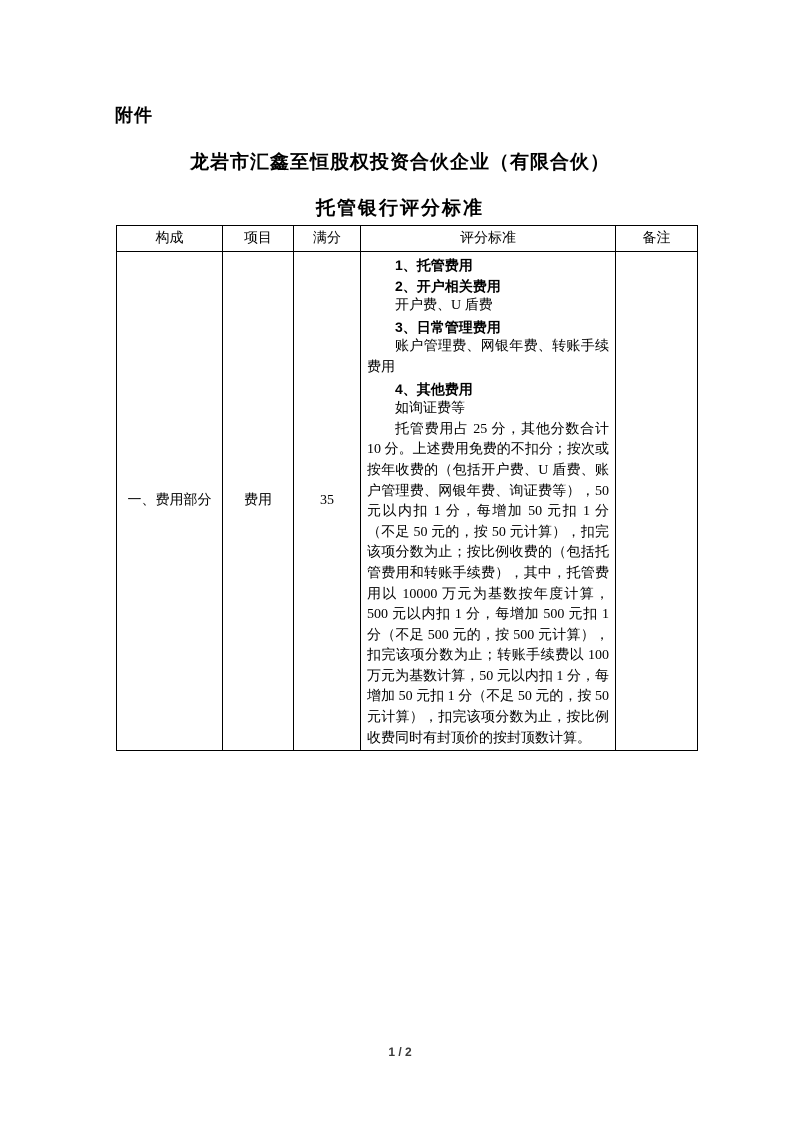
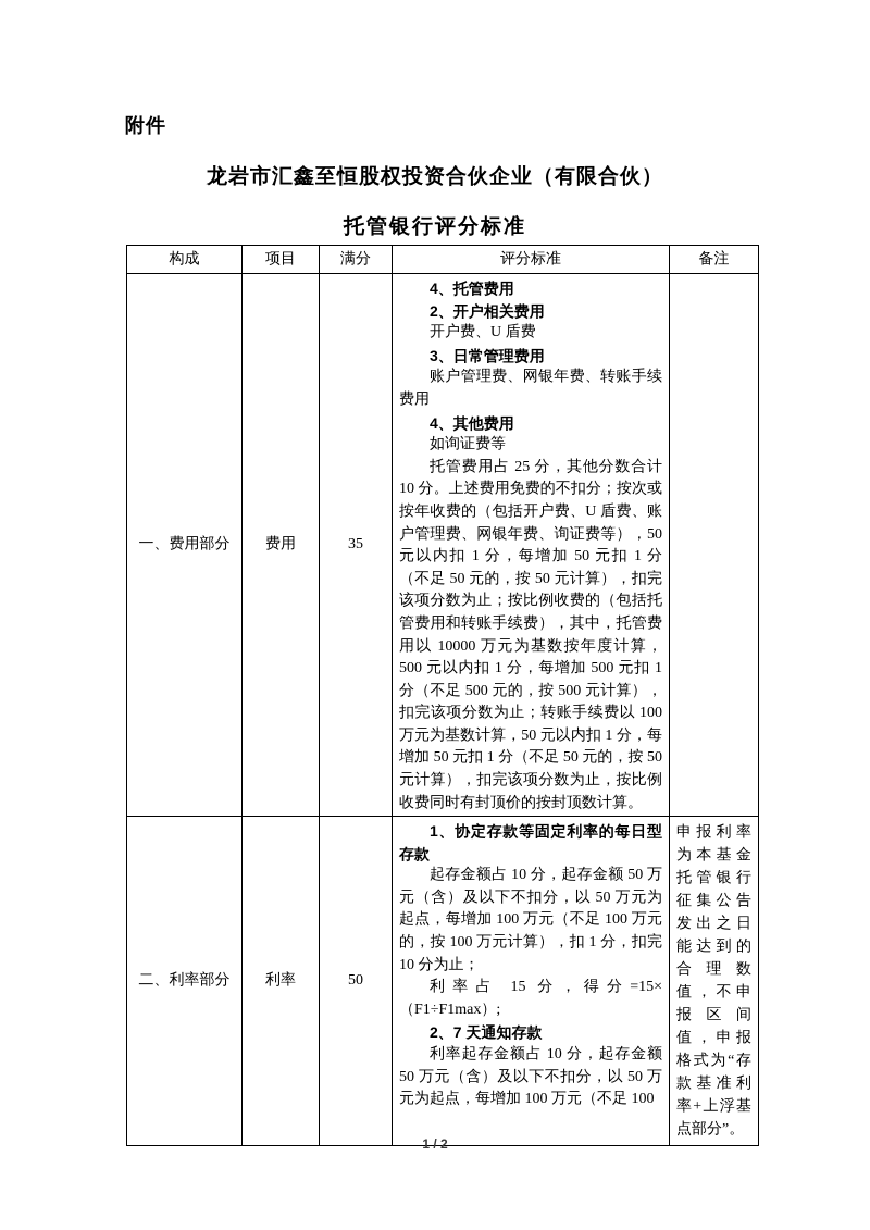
  附件
  龙岩市汇鑫至恒股权投资合伙企业（有限合伙）
  托管银行评分标准
  构成	项目	满分	评分标准	备注
- 一、费用部分	费用	35	1、托管费用 2、开户相关费用 开户费、U 盾费 3、日常管理费用 账户管理费、网银年费、转账手续费用 4、其他费用 如询证费等 托管费用占 25 分，其他分数合计 10 分。上述费用免费的不扣分；按次或按年收费的（包括开户费、U 盾费、账户管理费、网银年费、询证费等），50 元以内扣 1 分，每增加 50 元扣 1 分（不足 50 元的，按 50 元计算），扣完该项分数为止；按比例收费的（包括托管费用和转账手续费），其中，托管费用以 10000 万元为基数按年度计算，500 元以内扣 1 分，每增加 500 元扣 1 分（不足 500 元的，按 500 元计算），扣完该项分数为止；转账手续费以 100 万元为基数计算，50 元以内扣 1 分，每增加 50 元扣 1 分（不足 50 元的，按 50 元计算），扣完该项分数为止，按比例收费同时有封顶价的按封顶数计算。
+ 一、费用部分	费用	35	4、托管费用 2、开户相关费用 开户费、U 盾费 3、日常管理费用 账户管理费、网银年费、转账手续费用 4、其他费用 如询证费等 托管费用占 25 分，其他分数合计 10 分。上述费用免费的不扣分；按次或按年收费的（包括开户费、U 盾费、账户管理费、网银年费、询证费等），50 元以内扣 1 分，每增加 50 元扣 1 分（不足 50 元的，按 50 元计算），扣完该项分数为止；按比例收费的（包括托管费用和转账手续费），其中，托管费用以 10000 万元为基数按年度计算，500 元以内扣 1 分，每增加 500 元扣 1 分（不足 500 元的，按 500 元计算），扣完该项分数为止；转账手续费以 100 万元为基数计算，50 元以内扣 1 分，每增加 50 元扣 1 分（不足 50 元的，按 50 元计算），扣完该项分数为止，按比例收费同时有封顶价的按封顶数计算。
+ 二、利率部分	利率	50	1、协定存款等固定利率的每日型存款 起存金额占 10 分，起存金额 50 万元（含）及以下不扣分，以 50 万元为起点，每增加 100 万元（不足 100 万元的，按 100 万元计算），扣 1 分，扣完 10 分为止； 利率占 15 分，得分=15×（F1÷F1max）; 2、7 天通知存款 利率起存金额占 10 分，起存金额 50 万元（含）及以下不扣分，以 50 万元为起点，每增加 100 万元（不足 100	申报利率为本基金托管银行征集公告发出之日能达到的合理数值，不申报区间值，申报格式为“存款基准利率+上浮基点部分”。
  1 / 2
